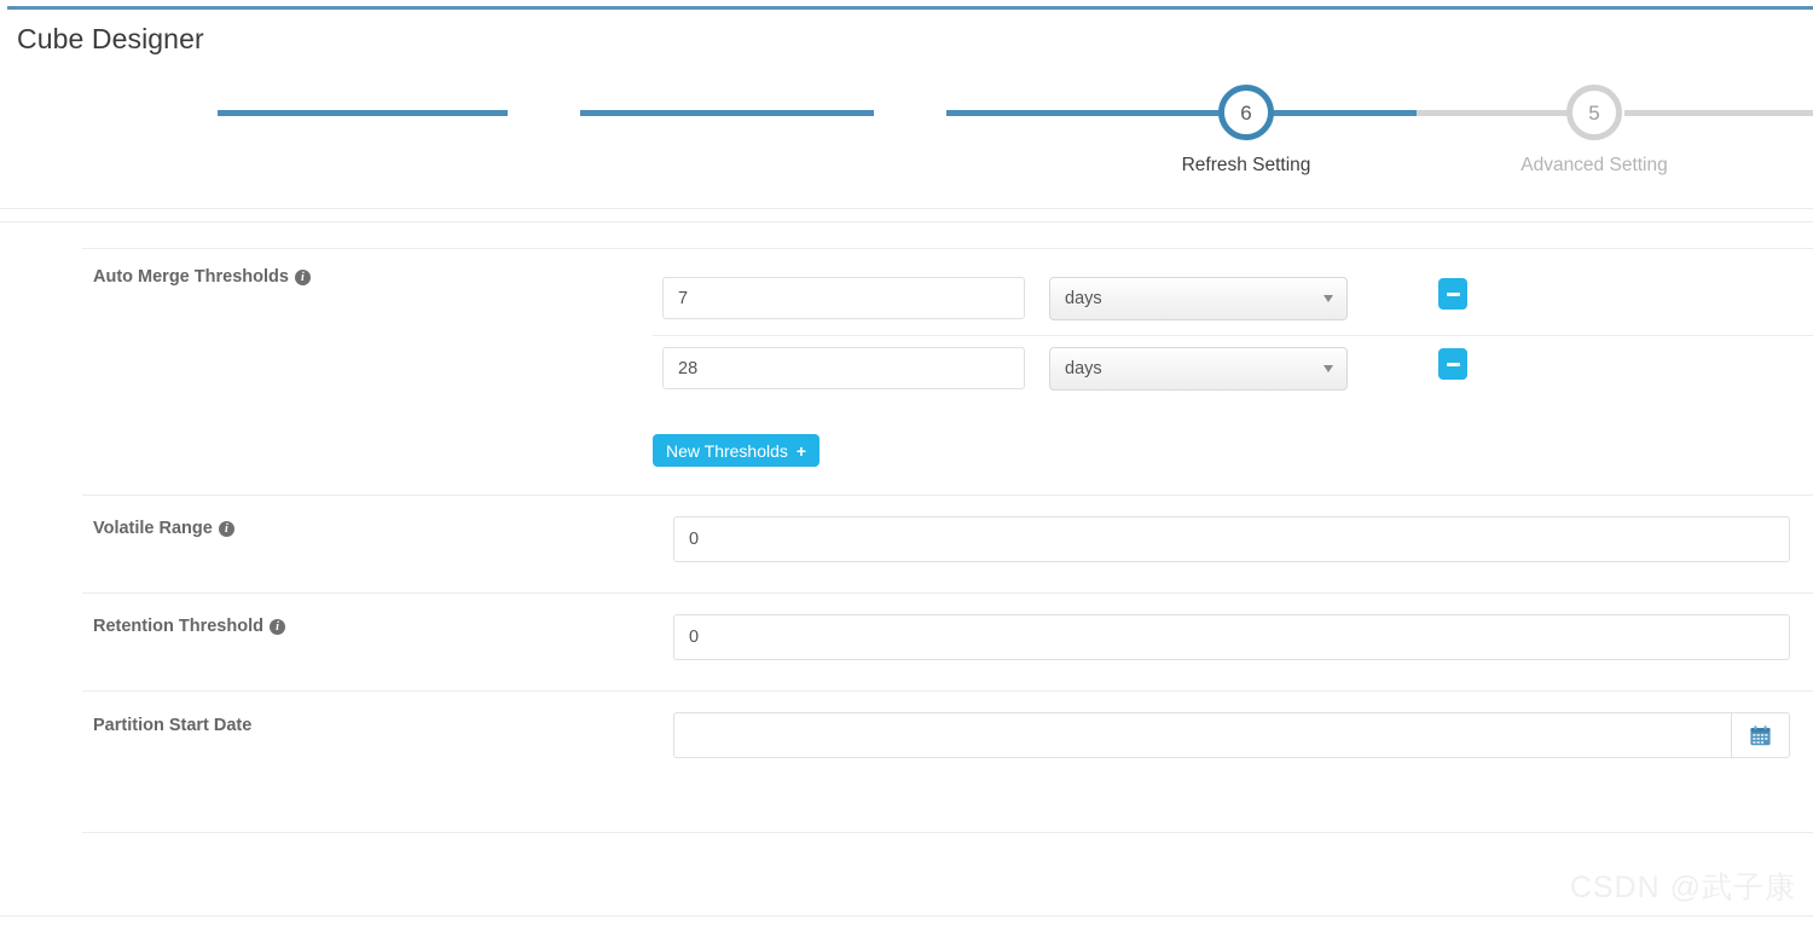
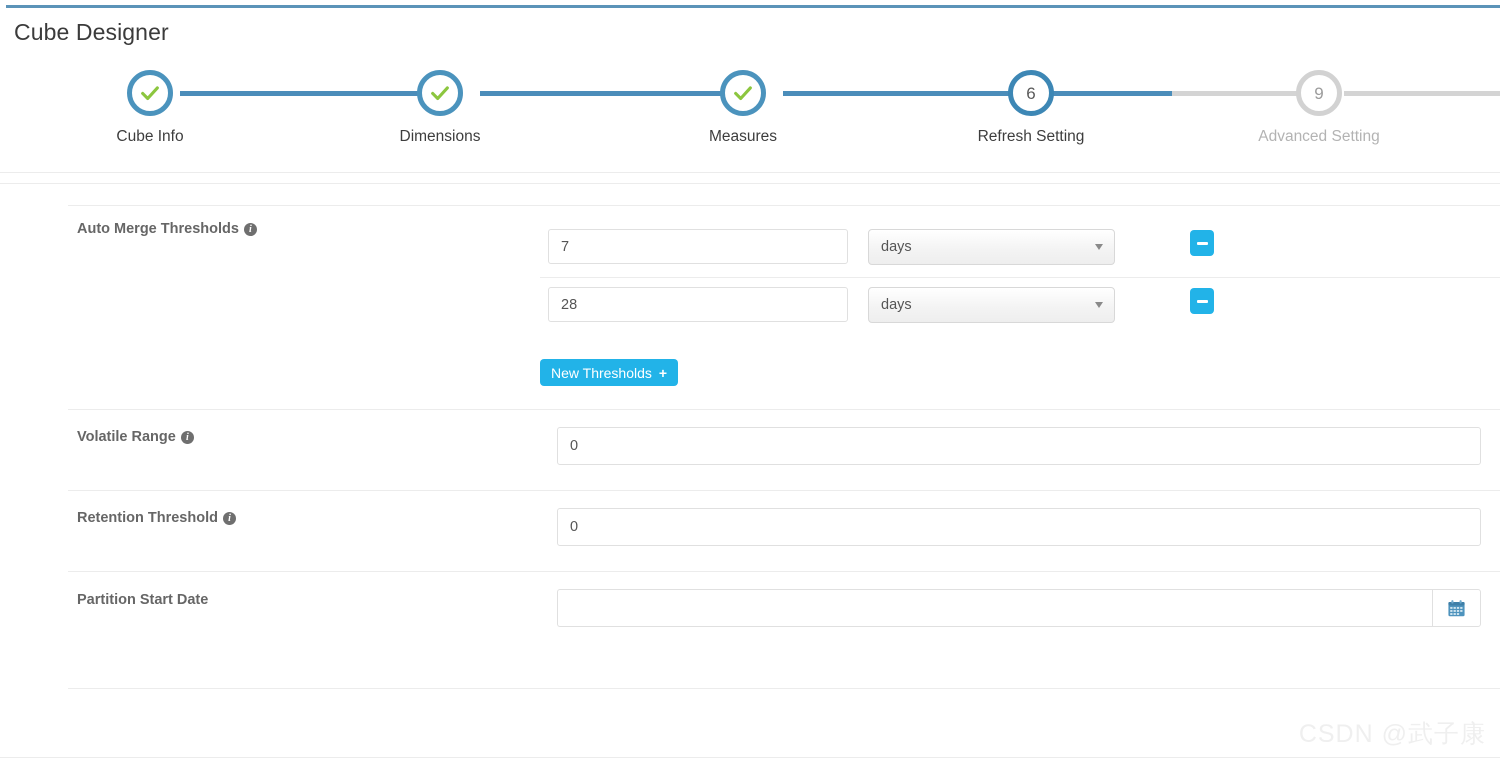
  Cube Designer
+ Cube Info
+ Dimensions
+ Measures
  6
  Refresh Setting
- 5
+ 9
  Advanced Setting
  Auto Merge Thresholds i
  7
  days
  28
  days
  New Thresholds
  +
  Volatile Range i
  0
  Retention Threshold i
  0
  Partition Start Date
